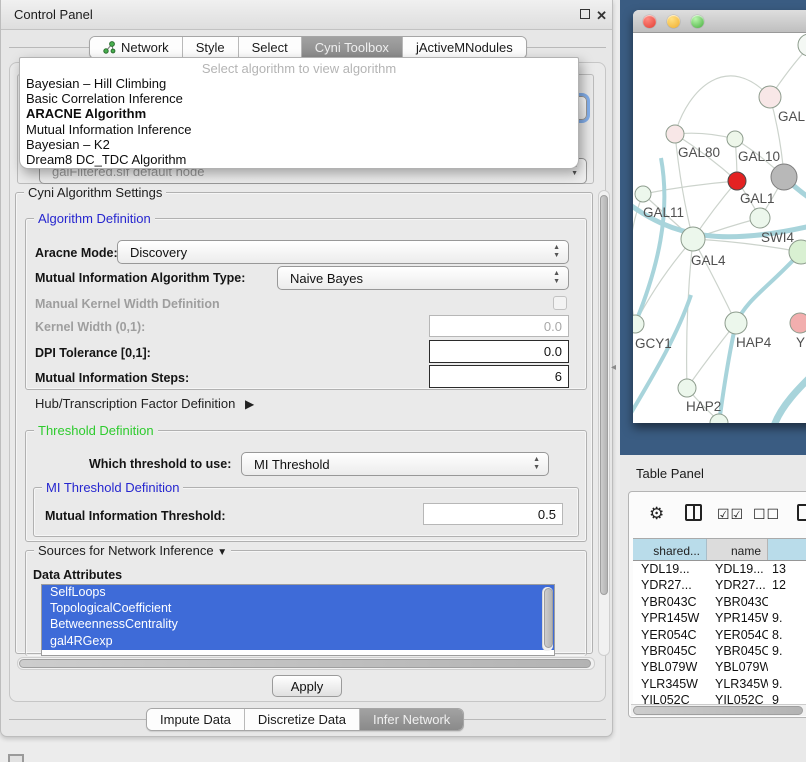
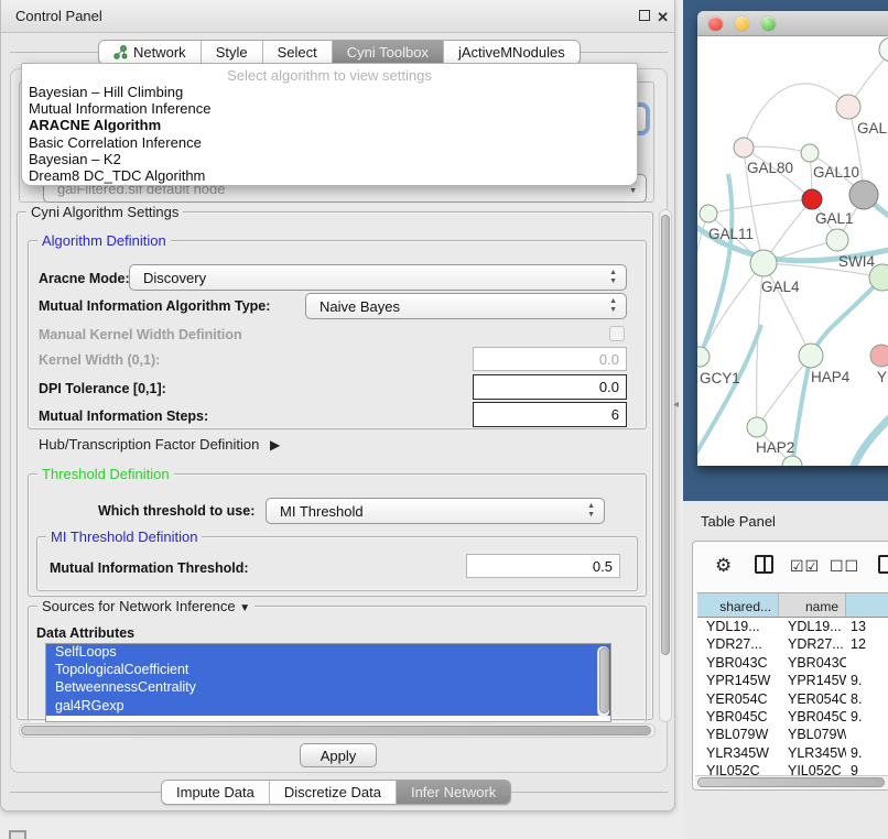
  Control Panel
  ✕
  Network
  Style
  Select
  Cyni Toolbox
  jActiveMNodules
  galFiltered.sif default node
- Select algorithm to view algorithm
+ Select algorithm to view settings
  Bayesian – Hill Climbing
- Basic Correlation Inference
+ Mutual Information Inference
  ARACNE Algorithm
- Mutual Information Inference
+ Basic Correlation Inference
  Bayesian – K2
  Dream8 DC_TDC Algorithm
  Cyni Algorithm Settings
  Algorithm Definition
  Aracne Mode:
  Discovery
  Mutual Information Algorithm Type:
  Naive Bayes
  Manual Kernel Width Definition
  Kernel Width (0,1):
  0.0
  DPI Tolerance [0,1]:
  0.0
  Mutual Information Steps:
  6
  Hub/Transcription Factor Definition ▶
  Threshold Definition
  Which threshold to use:
  MI Threshold
  MI Threshold Definition
  Mutual Information Threshold:
  0.5
  Sources for Network Inference ▼
  Data Attributes
  SelfLoops
  TopologicalCoefficient
  BetweennessCentrality
  gal4RGexp
  Apply
  Impute Data
  Discretize Data
  Infer Network
  ◂
  GAL
  GAL80
  GAL10
  GAL1
  GAL11
  SWI4
  GAL4
  GCY1
  HAP4
  Y
  HAP2
  Table Panel
  ⚙
  ☑☑
  ☐☐
  shared...
  name
  YDL19...
  YDL19...
  13
  YDR27...
  YDR27...
  12
  YBR043C
  YBR043C
  YPR145W
  YPR145W
  9.
  YER054C
  YER054C
  8.
  YBR045C
  YBR045C
  9.
  YBL079W
  YBL079W
  YLR345W
  YLR345W
  9.
  YIL052C
  YIL052C
  9
